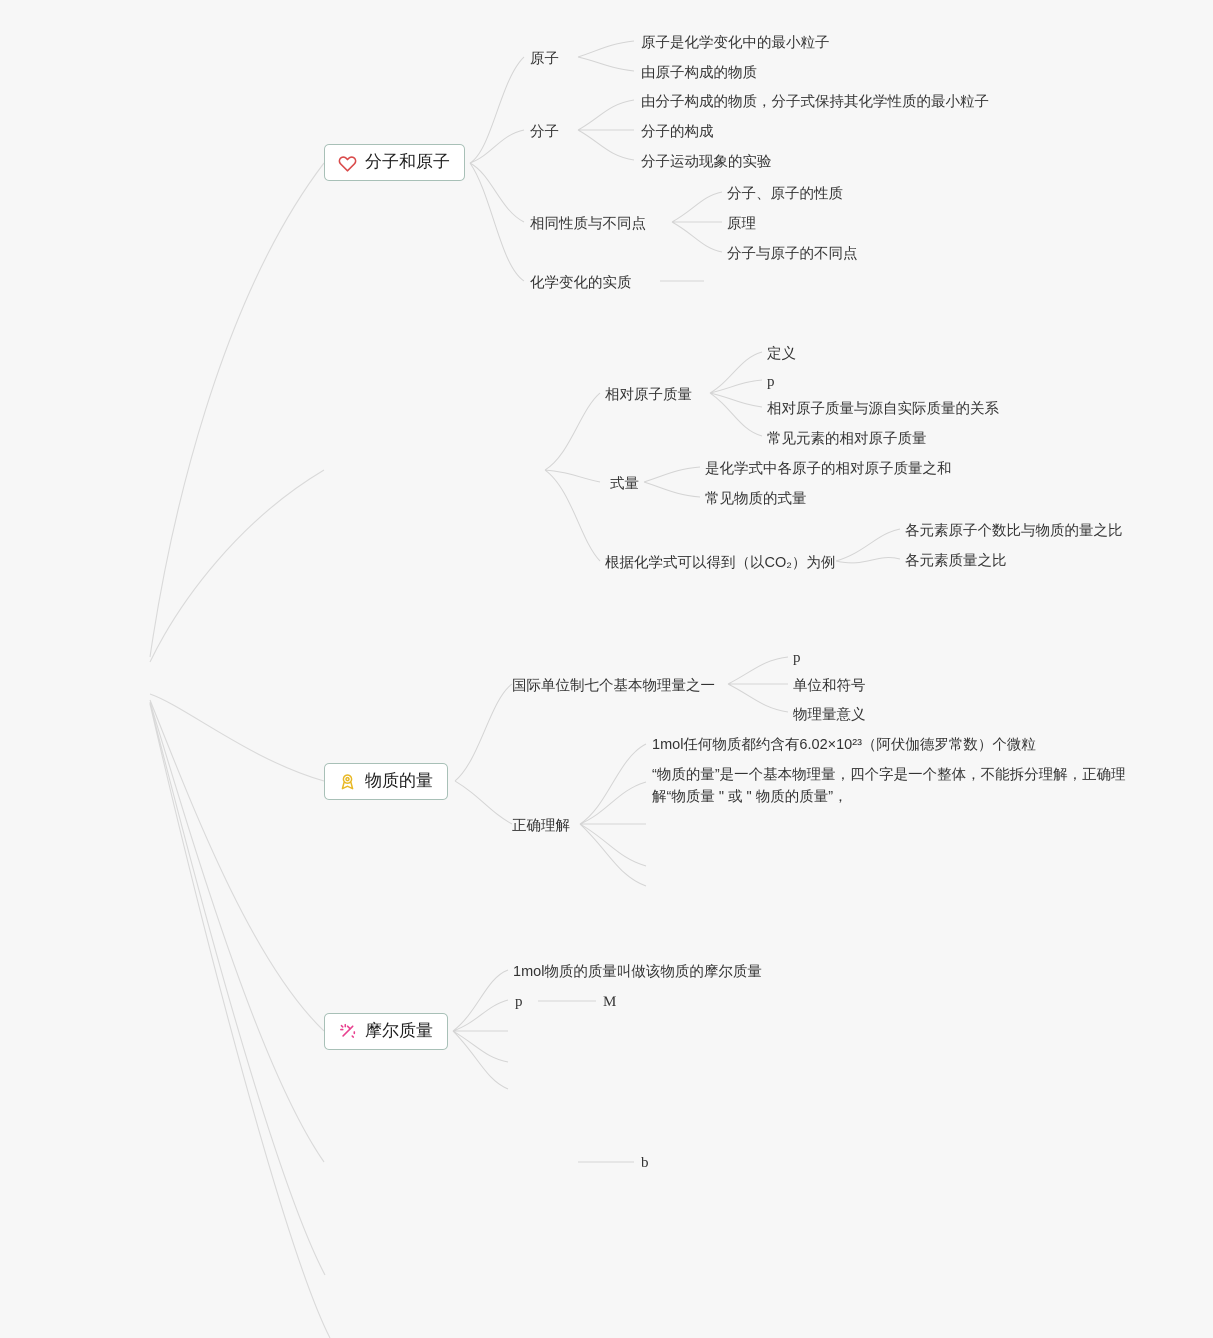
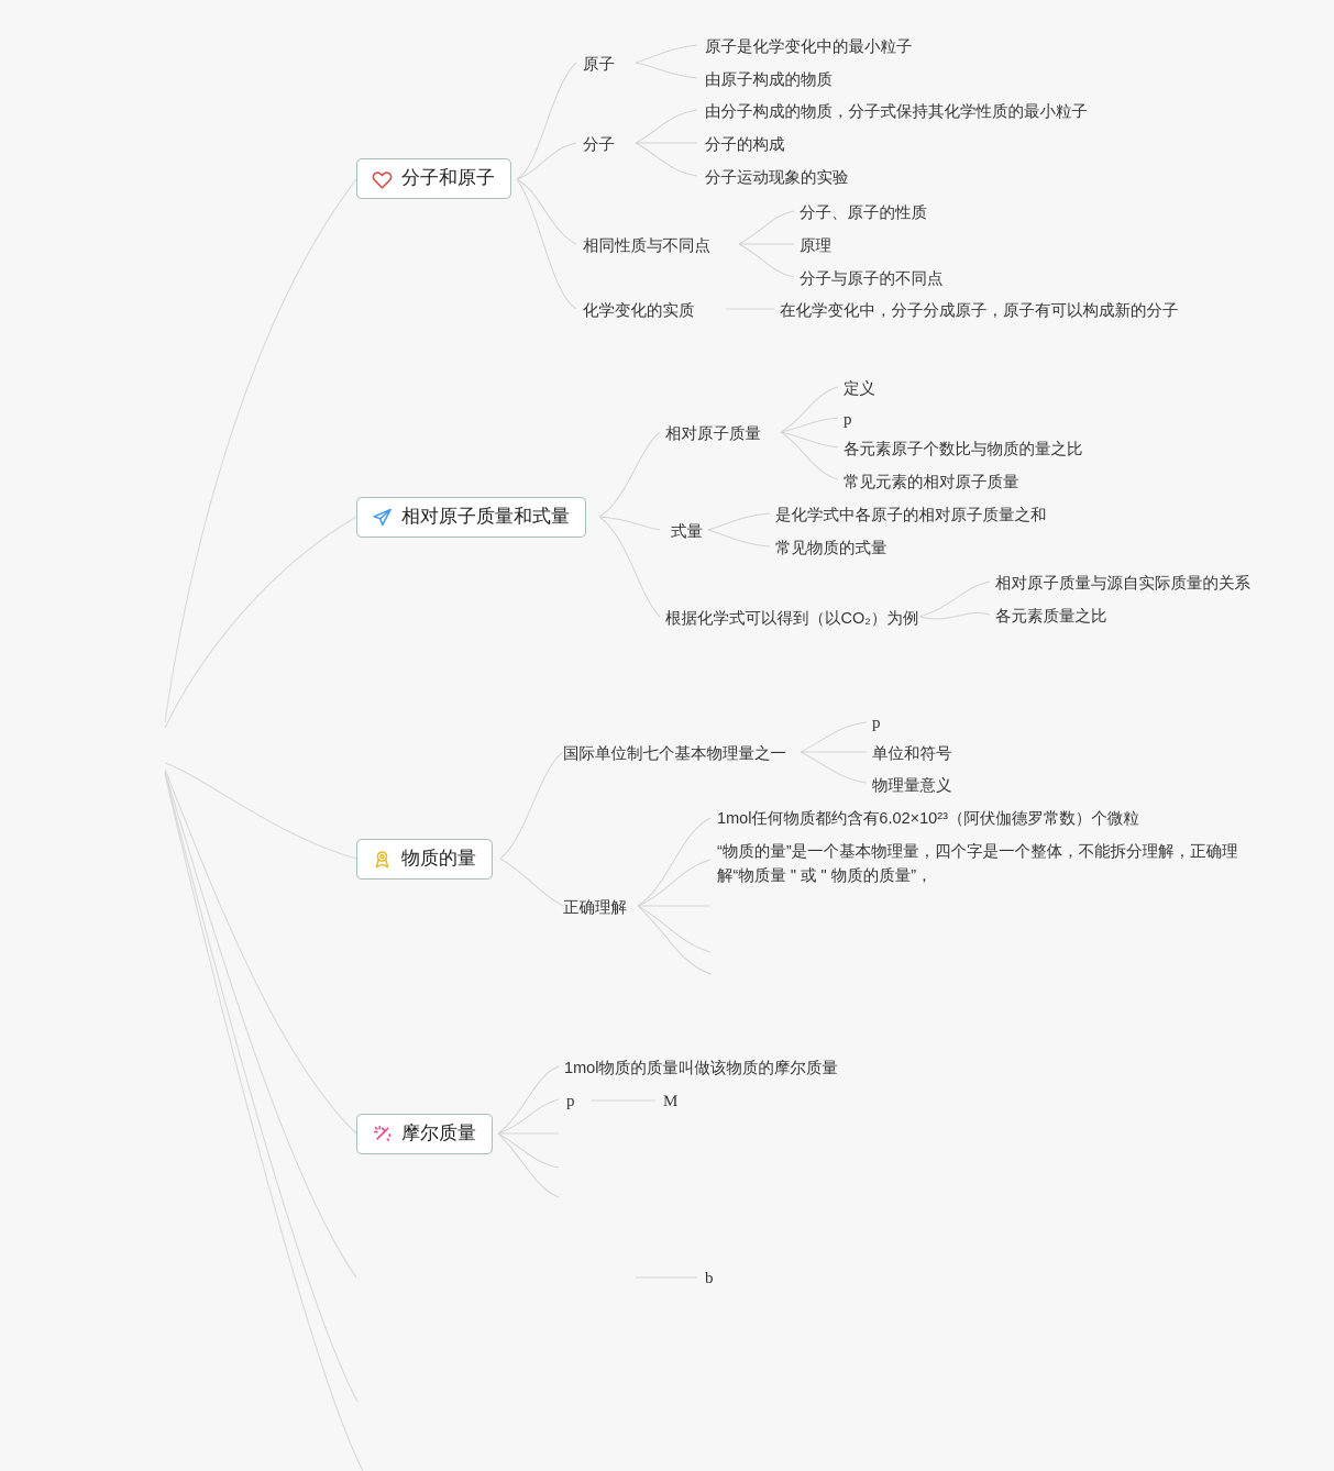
  分子和原子
  原子
  原子是化学变化中的最小粒子
  由原子构成的物质
  分子
  由分子构成的物质，分子式保持其化学性质的最小粒子
  分子的构成
  分子运动现象的实验
  相同性质与不同点
  分子、原子的性质
  原理
  分子与原子的不同点
  化学变化的实质
+ 在化学变化中，分子分成原子，原子有可以构成新的分子
+ 相对原子质量和式量
  相对原子质量
  定义
  p
- 相对原子质量与源自实际质量的关系
+ 各元素原子个数比与物质的量之比
  常见元素的相对原子质量
  式量
  是化学式中各原子的相对原子质量之和
  常见物质的式量
  根据化学式可以得到（以CO₂）为例
- 各元素原子个数比与物质的量之比
+ 相对原子质量与源自实际质量的关系
  各元素质量之比
  物质的量
  国际单位制七个基本物理量之一
  p
  单位和符号
  物理量意义
  正确理解
  1mol任何物质都约含有6.02×10²³（阿伏伽德罗常数）个微粒
  “物质的量”是一个基本物理量，四个字是一个整体，不能拆分理解，正确理解“物质量 " 或 " 物质的质量”，
  摩尔质量
  1mol物质的质量叫做该物质的摩尔质量
  p
  M
  b
